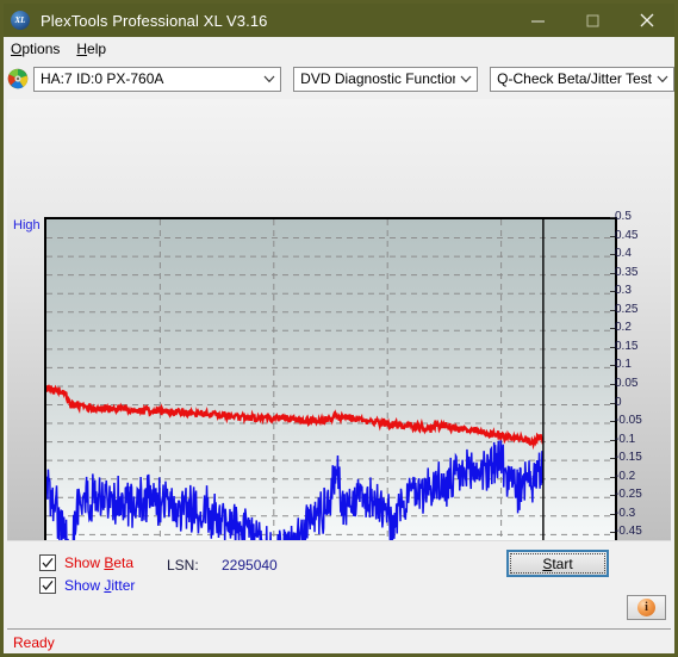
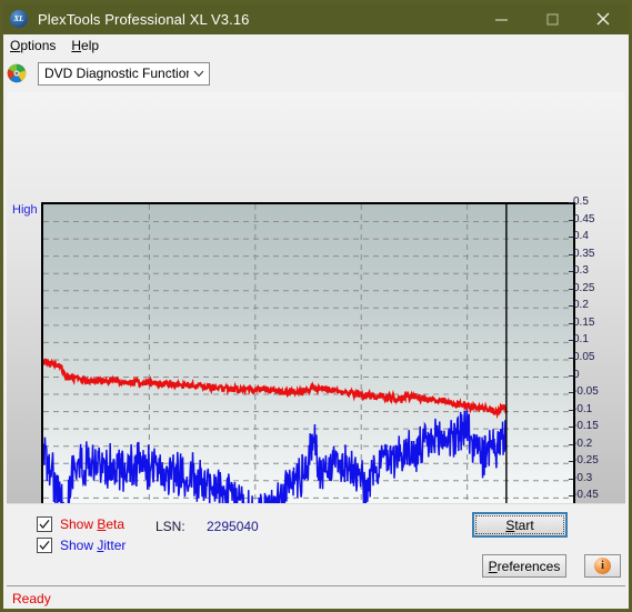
  XL
  PlexTools Professional XL V3.16
  Options
  Help
- HA:7 ID:0 PX-760A
  DVD Diagnostic Functio
- Q-Check Beta/Jitter Test
  High
  0.5
  0.45
  0.4
  0.35
  0.3
  0.25
  0.2
  0.15
  0.1
  0.05
  0
  -0.05
  -0.1
  -0.15
  -0.2
  -0.25
  -0.3
  -0.45
  Show Beta
  Show Jitter
  LSN:
  2295040
  Start
+ Preferences
  i
  Ready
